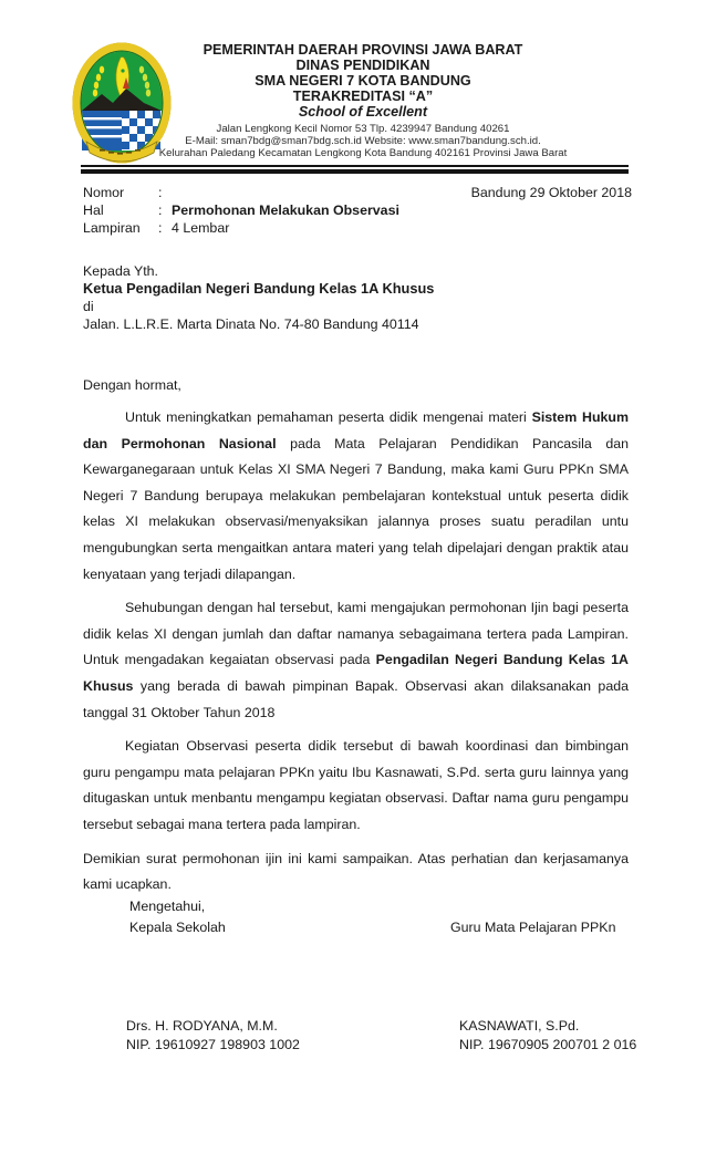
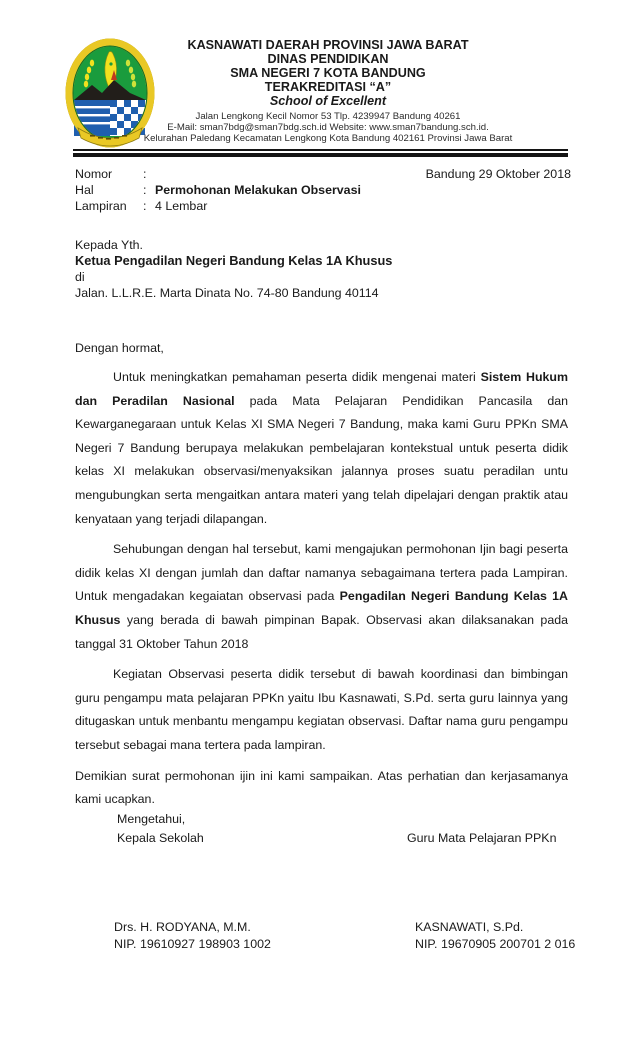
- PEMERINTAH DAERAH PROVINSI JAWA BARAT
+ KASNAWATI DAERAH PROVINSI JAWA BARAT
  DINAS PENDIDIKAN
  SMA NEGERI 7 KOTA BANDUNG
  TERAKREDITASI “A”
  School of Excellent
  Jalan Lengkong Kecil Nomor 53 Tlp. 4239947 Bandung 40261
  E-Mail: sman7bdg@sman7bdg.sch.id Website: www.sman7bandung.sch.id.
  Kelurahan Paledang Kecamatan Lengkong Kota Bandung 402161 Provinsi Jawa Barat
  Bandung 29 Oktober 2018
  Nomor
  :
  Hal
  :
  Permohonan Melakukan Observasi
  Lampiran
  :
  4 Lembar
  Kepada Yth.
  Ketua Pengadilan Negeri Bandung Kelas 1A Khusus
  di
  Jalan. L.L.R.E. Marta Dinata No. 74-80 Bandung 40114
  Dengan hormat,
- Untuk meningkatkan pemahaman peserta didik mengenai materi Sistem Hukum dan Permohonan Nasional pada Mata Pelajaran Pendidikan Pancasila dan Kewarganegaraan untuk Kelas XI SMA Negeri 7 Bandung, maka kami Guru PPKn SMA Negeri 7 Bandung berupaya melakukan pembelajaran kontekstual untuk peserta didik kelas XI melakukan observasi/menyaksikan jalannya proses suatu peradilan untu mengubungkan serta mengaitkan antara materi yang telah dipelajari dengan praktik atau kenyataan yang terjadi dilapangan.
+ Untuk meningkatkan pemahaman peserta didik mengenai materi Sistem Hukum dan Peradilan Nasional pada Mata Pelajaran Pendidikan Pancasila dan Kewarganegaraan untuk Kelas XI SMA Negeri 7 Bandung, maka kami Guru PPKn SMA Negeri 7 Bandung berupaya melakukan pembelajaran kontekstual untuk peserta didik kelas XI melakukan observasi/menyaksikan jalannya proses suatu peradilan untu mengubungkan serta mengaitkan antara materi yang telah dipelajari dengan praktik atau kenyataan yang terjadi dilapangan.
  Sehubungan dengan hal tersebut, kami mengajukan permohonan Ijin bagi peserta didik kelas XI dengan jumlah dan daftar namanya sebagaimana tertera pada Lampiran. Untuk mengadakan kegaiatan observasi pada Pengadilan Negeri Bandung Kelas 1A Khusus yang berada di bawah pimpinan Bapak. Observasi akan dilaksanakan pada tanggal 31 Oktober Tahun 2018
  Kegiatan Observasi peserta didik tersebut di bawah koordinasi dan bimbingan guru pengampu mata pelajaran PPKn yaitu Ibu Kasnawati, S.Pd. serta guru lainnya yang ditugaskan untuk menbantu mengampu kegiatan observasi. Daftar nama guru pengampu tersebut sebagai mana tertera pada lampiran.
  Demikian surat permohonan ijin ini kami sampaikan. Atas perhatian dan kerjasamanya kami ucapkan.
  Mengetahui,
  Kepala Sekolah
  Guru Mata Pelajaran PPKn
  Drs. H. RODYANA, M.M.
  NIP. 19610927 198903 1002
  KASNAWATI, S.Pd.
  NIP. 19670905 200701 2 016
